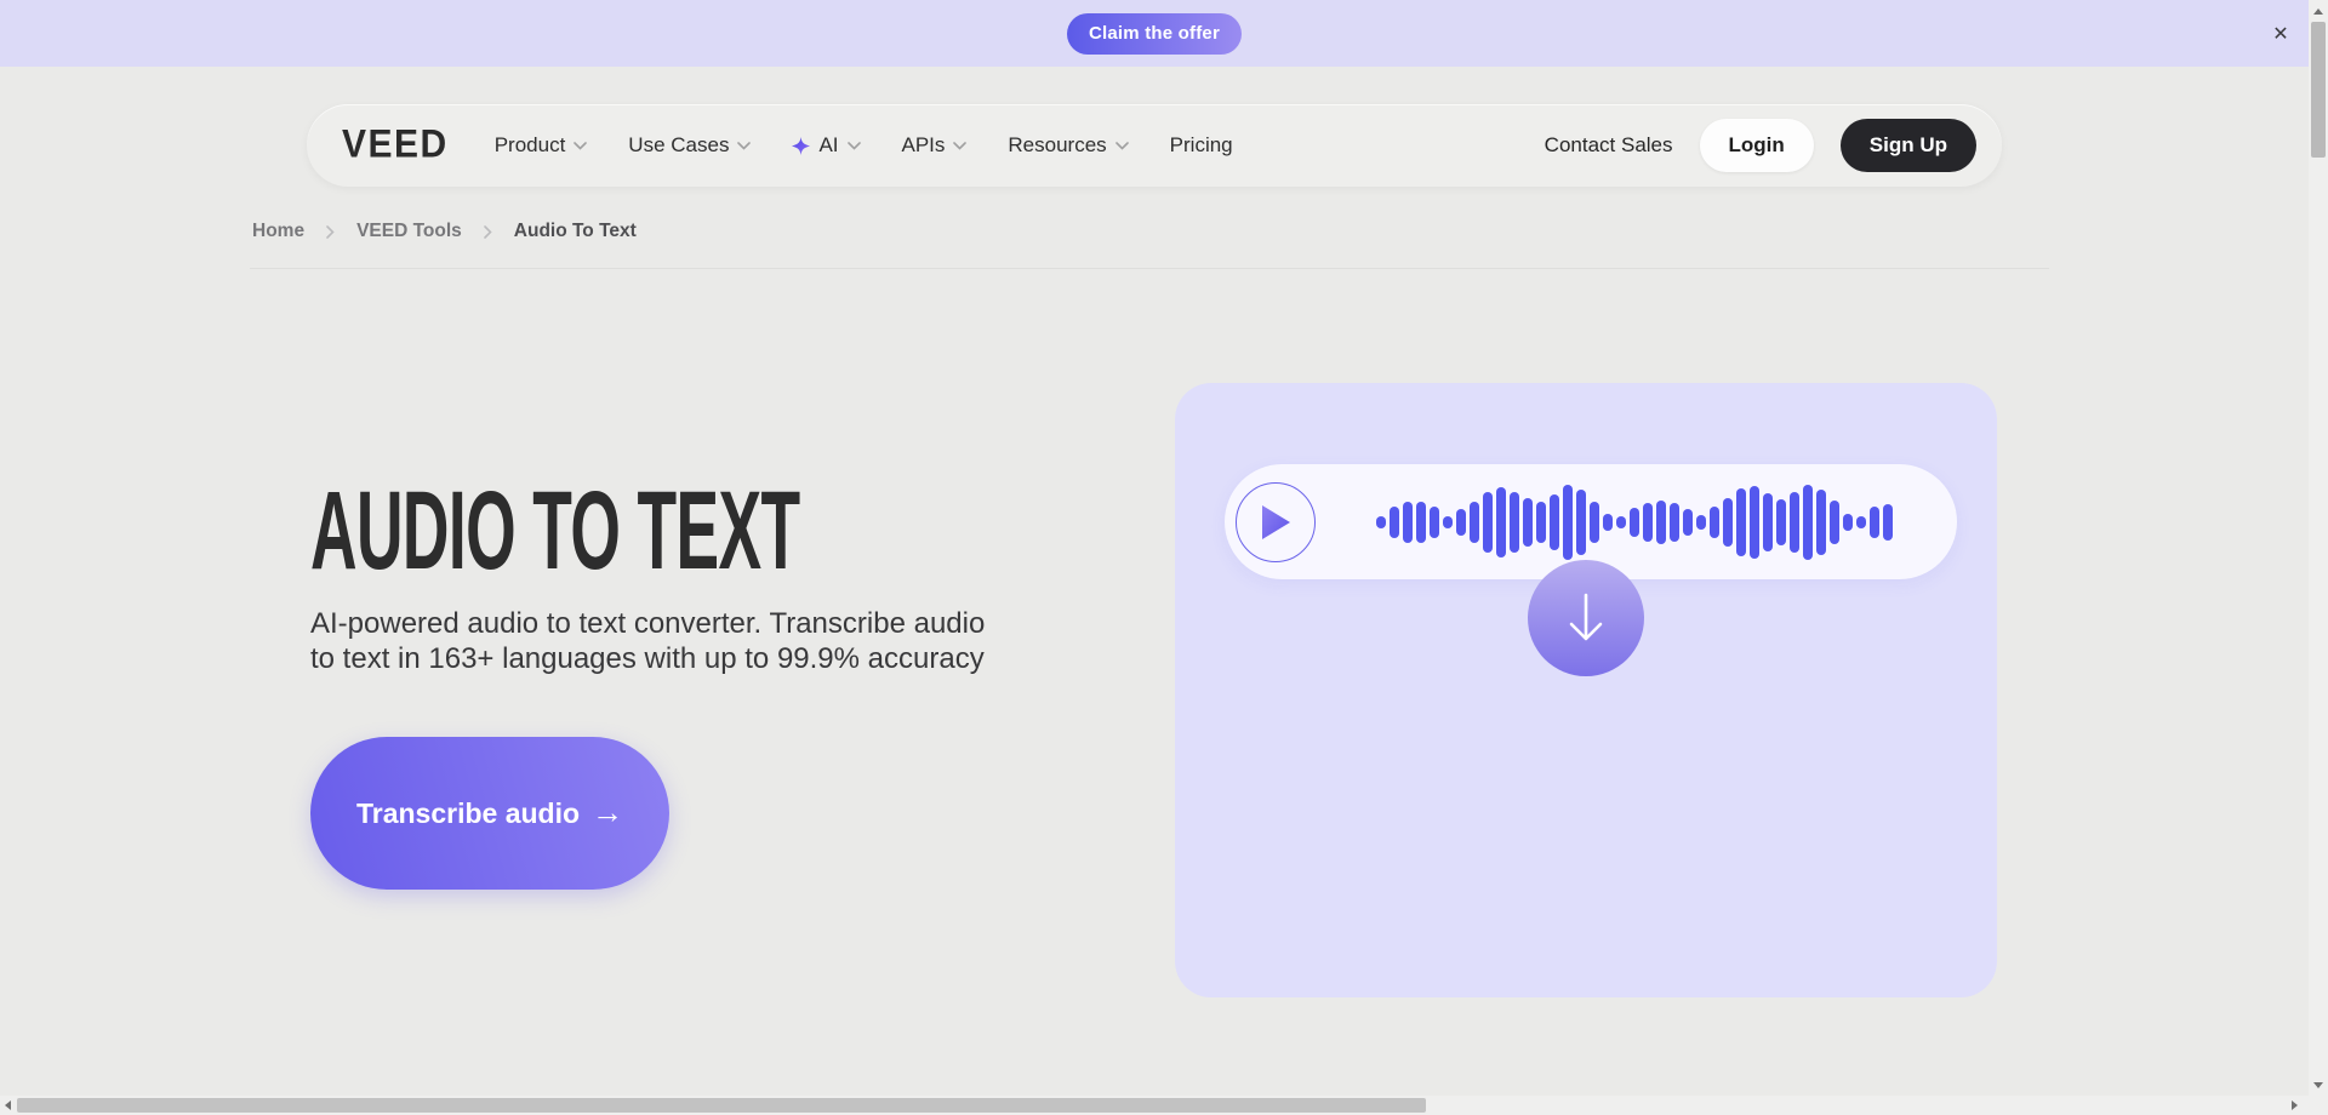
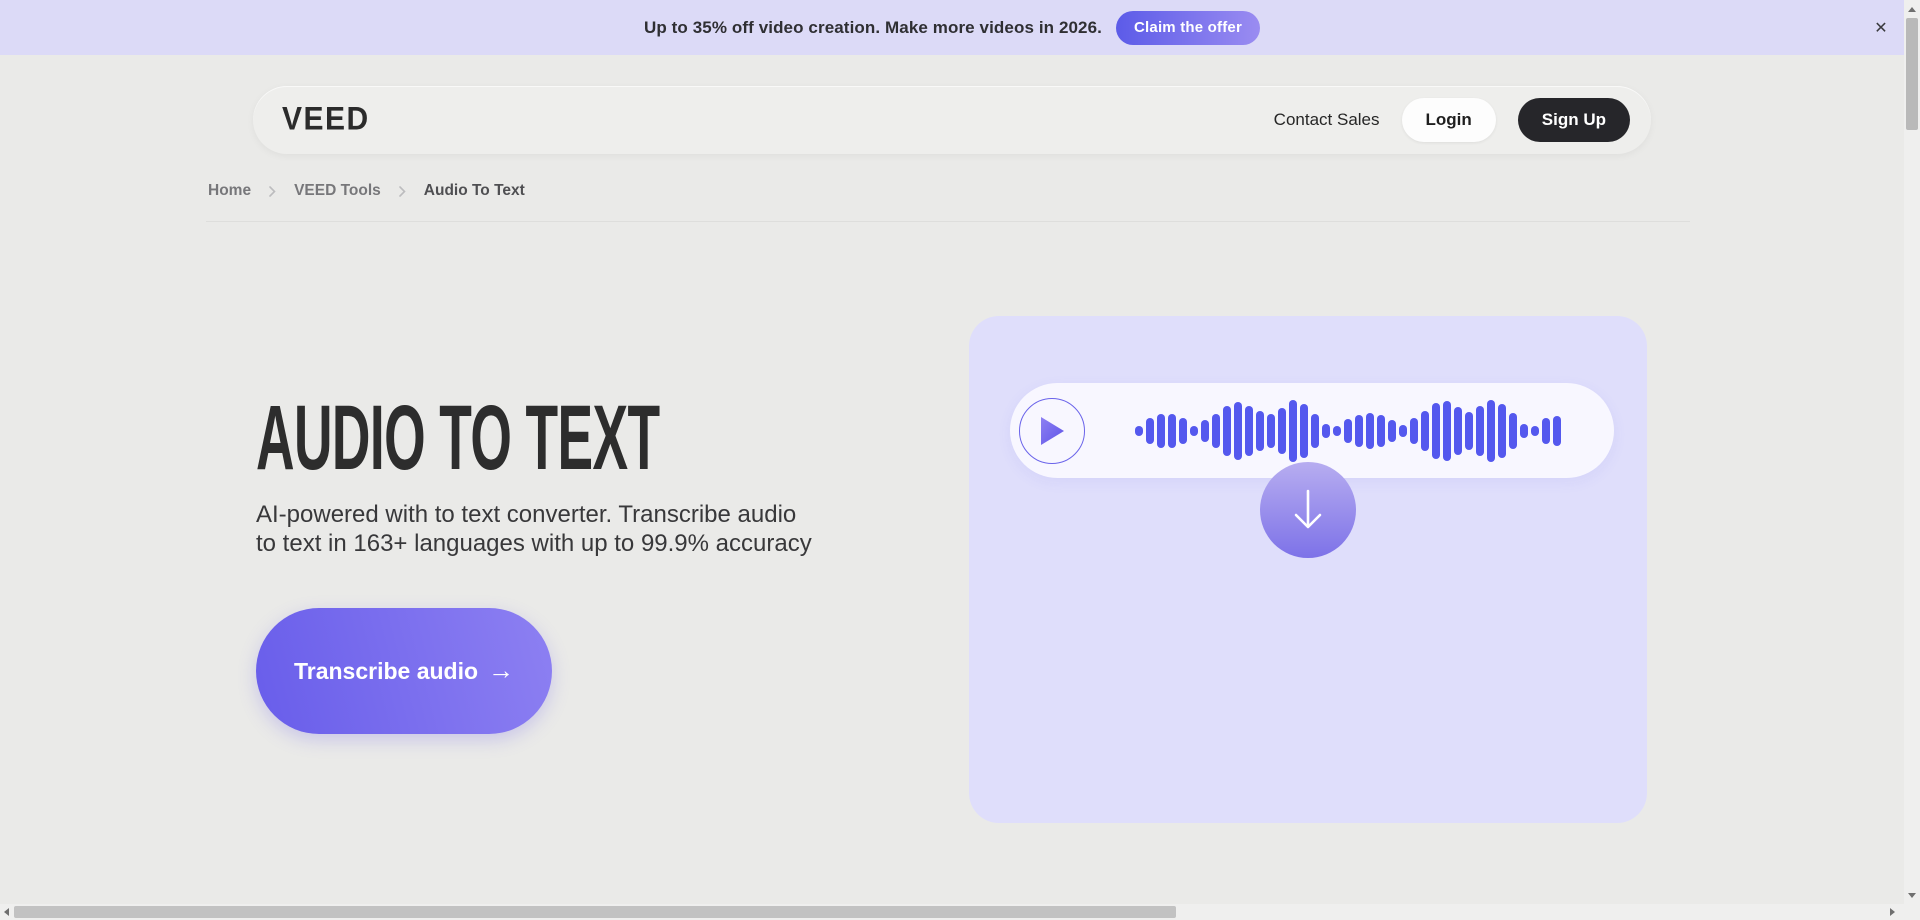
+ Up to 35% off video creation. Make more videos in 2026.
  Claim the offer
  ✕
  VEED
- Product
- Use Cases
- AI
- APIs
- Resources
- Pricing
  Contact Sales
  Login
  Sign Up
  Home
  VEED Tools
  Audio To Text
  AUDIO TO TEXT
- AI-powered audio to text converter. Transcribe audio
+ AI-powered with to text converter. Transcribe audio
  to text in 163+ languages with up to 99.9% accuracy
  Transcribe audio
  →
